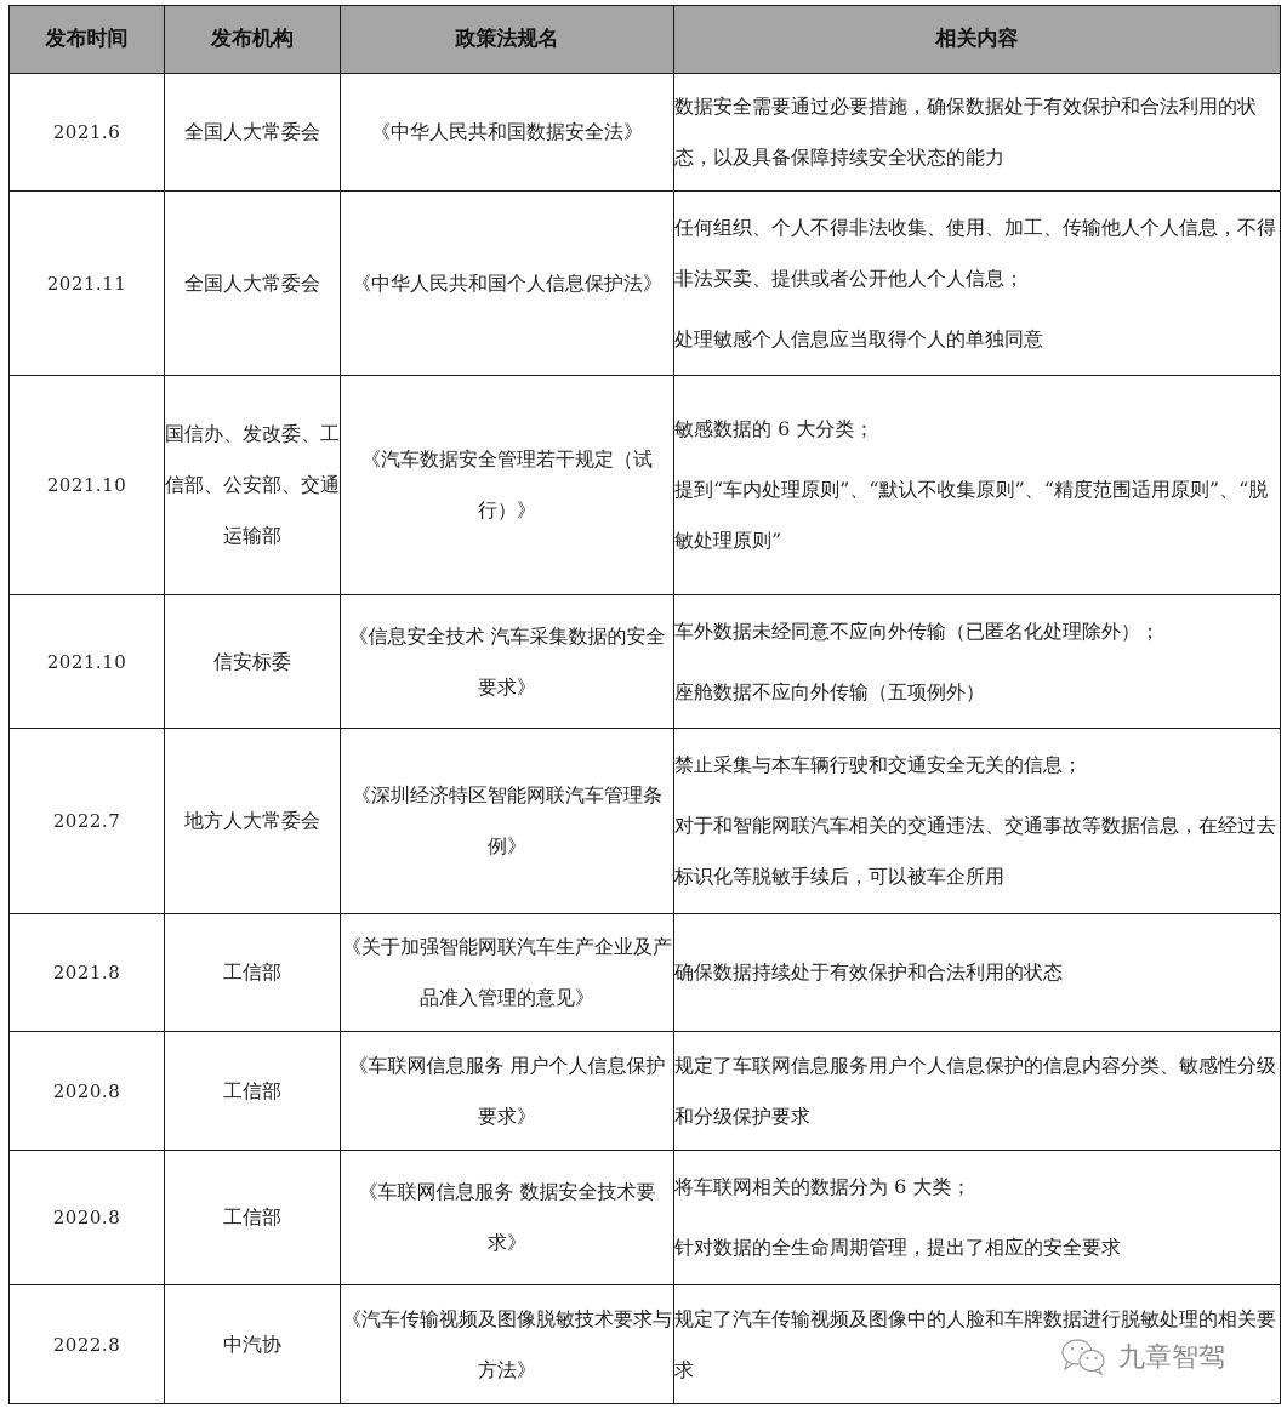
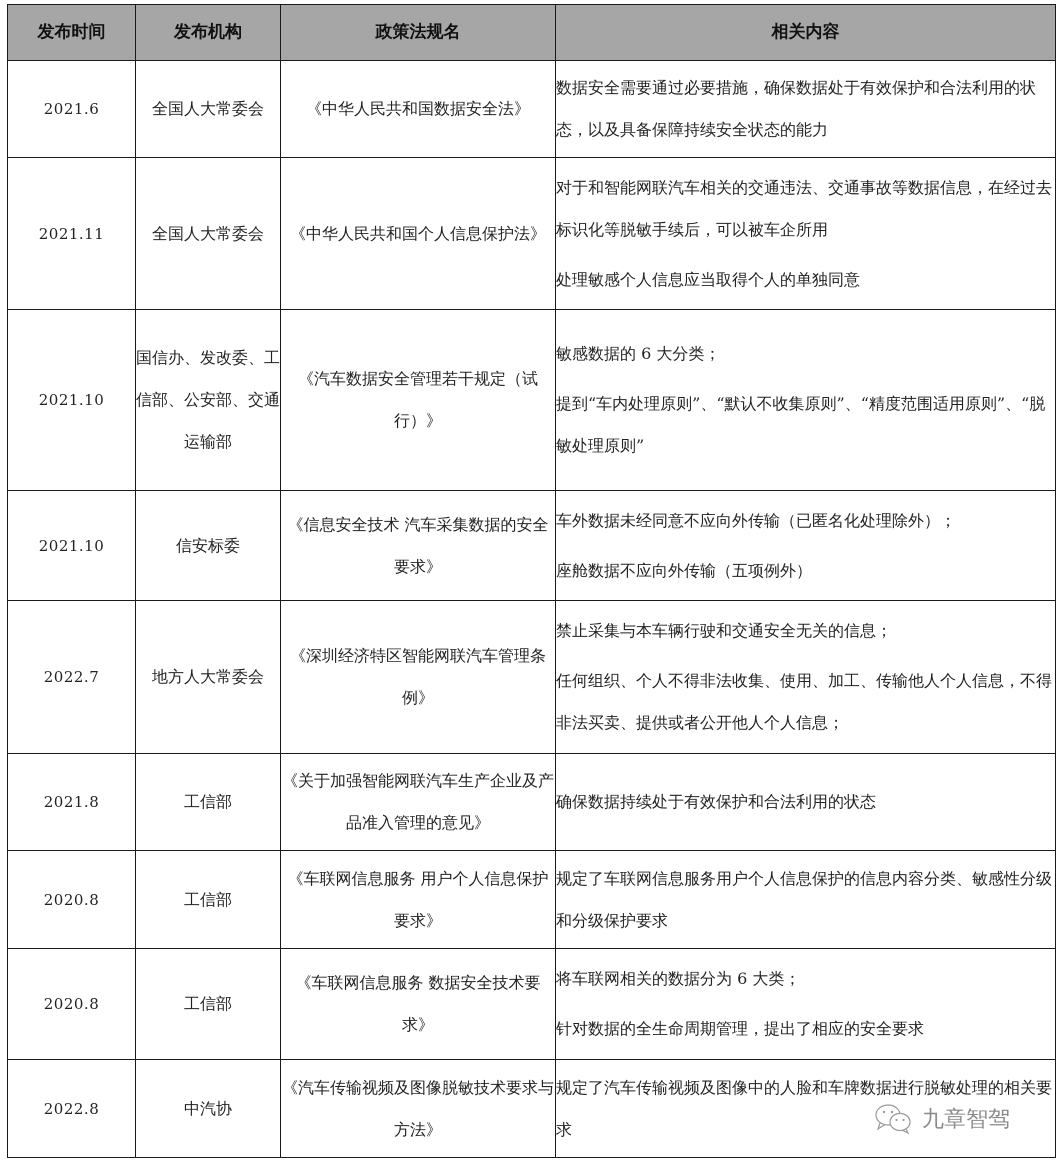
  发布时间	发布机构	政策法规名	相关内容
  2021.6	全国人大常委会	《中华人民共和国数据安全法》	数据安全需要通过必要措施，确保数据处于有效保护和合法利用的状态，以及具备保障持续安全状态的能力
- 2021.11	全国人大常委会	《中华人民共和国个人信息保护法》	任何组织、个人不得非法收集、使用、加工、传输他人个人信息，不得非法买卖、提供或者公开他人个人信息； 处理敏感个人信息应当取得个人的单独同意
+ 2021.11	全国人大常委会	《中华人民共和国个人信息保护法》	对于和智能网联汽车相关的交通违法、交通事故等数据信息，在经过去标识化等脱敏手续后，可以被车企所用 处理敏感个人信息应当取得个人的单独同意
  2021.10	国信办、发改委、工信部、公安部、交通运输部	《汽车数据安全管理若干规定（试行）》	敏感数据的 6 大分类； 提到“车内处理原则”、“默认不收集原则”、“精度范围适用原则”、“脱敏处理原则”
  2021.10	信安标委	《信息安全技术 汽车采集数据的安全要求》	车外数据未经同意不应向外传输（已匿名化处理除外）； 座舱数据不应向外传输（五项例外）
- 2022.7	地方人大常委会	《深圳经济特区智能网联汽车管理条例》	禁止采集与本车辆行驶和交通安全无关的信息； 对于和智能网联汽车相关的交通违法、交通事故等数据信息，在经过去标识化等脱敏手续后，可以被车企所用
+ 2022.7	地方人大常委会	《深圳经济特区智能网联汽车管理条例》	禁止采集与本车辆行驶和交通安全无关的信息； 任何组织、个人不得非法收集、使用、加工、传输他人个人信息，不得非法买卖、提供或者公开他人个人信息；
  2021.8	工信部	《关于加强智能网联汽车生产企业及产品准入管理的意见》	确保数据持续处于有效保护和合法利用的状态
  2020.8	工信部	《车联网信息服务 用户个人信息保护要求》	规定了车联网信息服务用户个人信息保护的信息内容分类、敏感性分级和分级保护要求
  2020.8	工信部	《车联网信息服务 数据安全技术要求》	将车联网相关的数据分为 6 大类； 针对数据的全生命周期管理，提出了相应的安全要求
  2022.8	中汽协	《汽车传输视频及图像脱敏技术要求与方法》	规定了汽车传输视频及图像中的人脸和车牌数据进行脱敏处理的相关要求
  九章智驾
